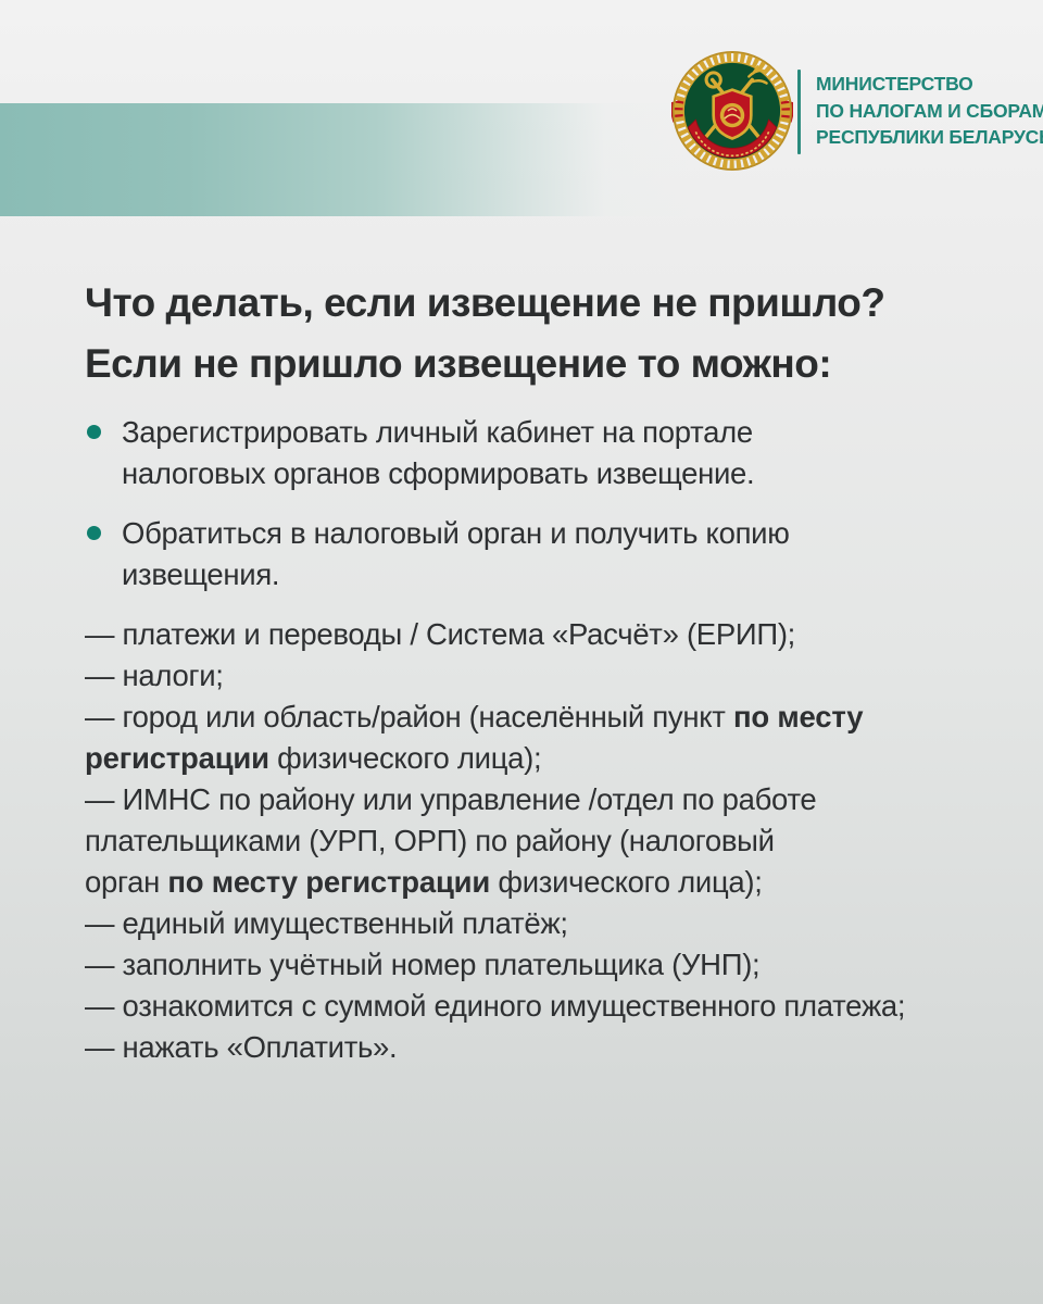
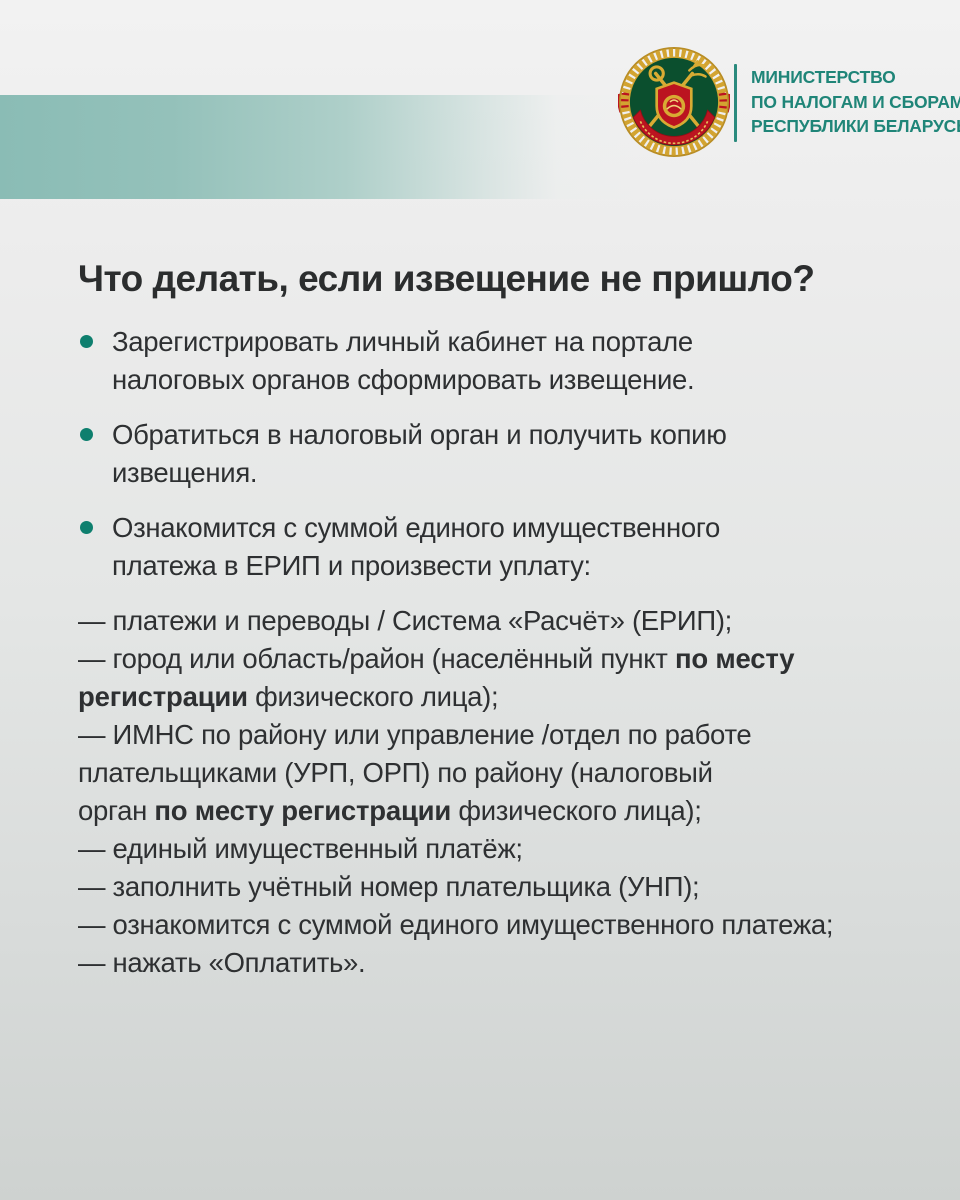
  МИНИСТЕРСТВО
  ПО НАЛОГАМ И СБОРАМ
  РЕСПУБЛИКИ БЕЛАРУС
  Что делать, если извещение не пришло?
- Если не пришло извещение то можно:
  Зарегистрировать личный кабинет на портале
  налоговых органов сформировать извещение.
  Обратиться в налоговый орган и получить копию
  извещения.
+ Ознакомится с суммой единого имущественного
+ платежа в ЕРИП и произвести уплату:
  — платежи и переводы / Система «Расчёт» (ЕРИП);
- — налоги;
  — город или область/район (населённый пункт по месту
  регистрации физического лица);
  — ИМНС по району или управление /отдел по работе
  плательщиками (УРП, ОРП) по району (налоговый
  орган по месту регистрации физического лица);
  — единый имущественный платёж;
  — заполнить учётный номер плательщика (УНП);
  — ознакомится с суммой единого имущественного платежа;
  — нажать «Оплатить».
